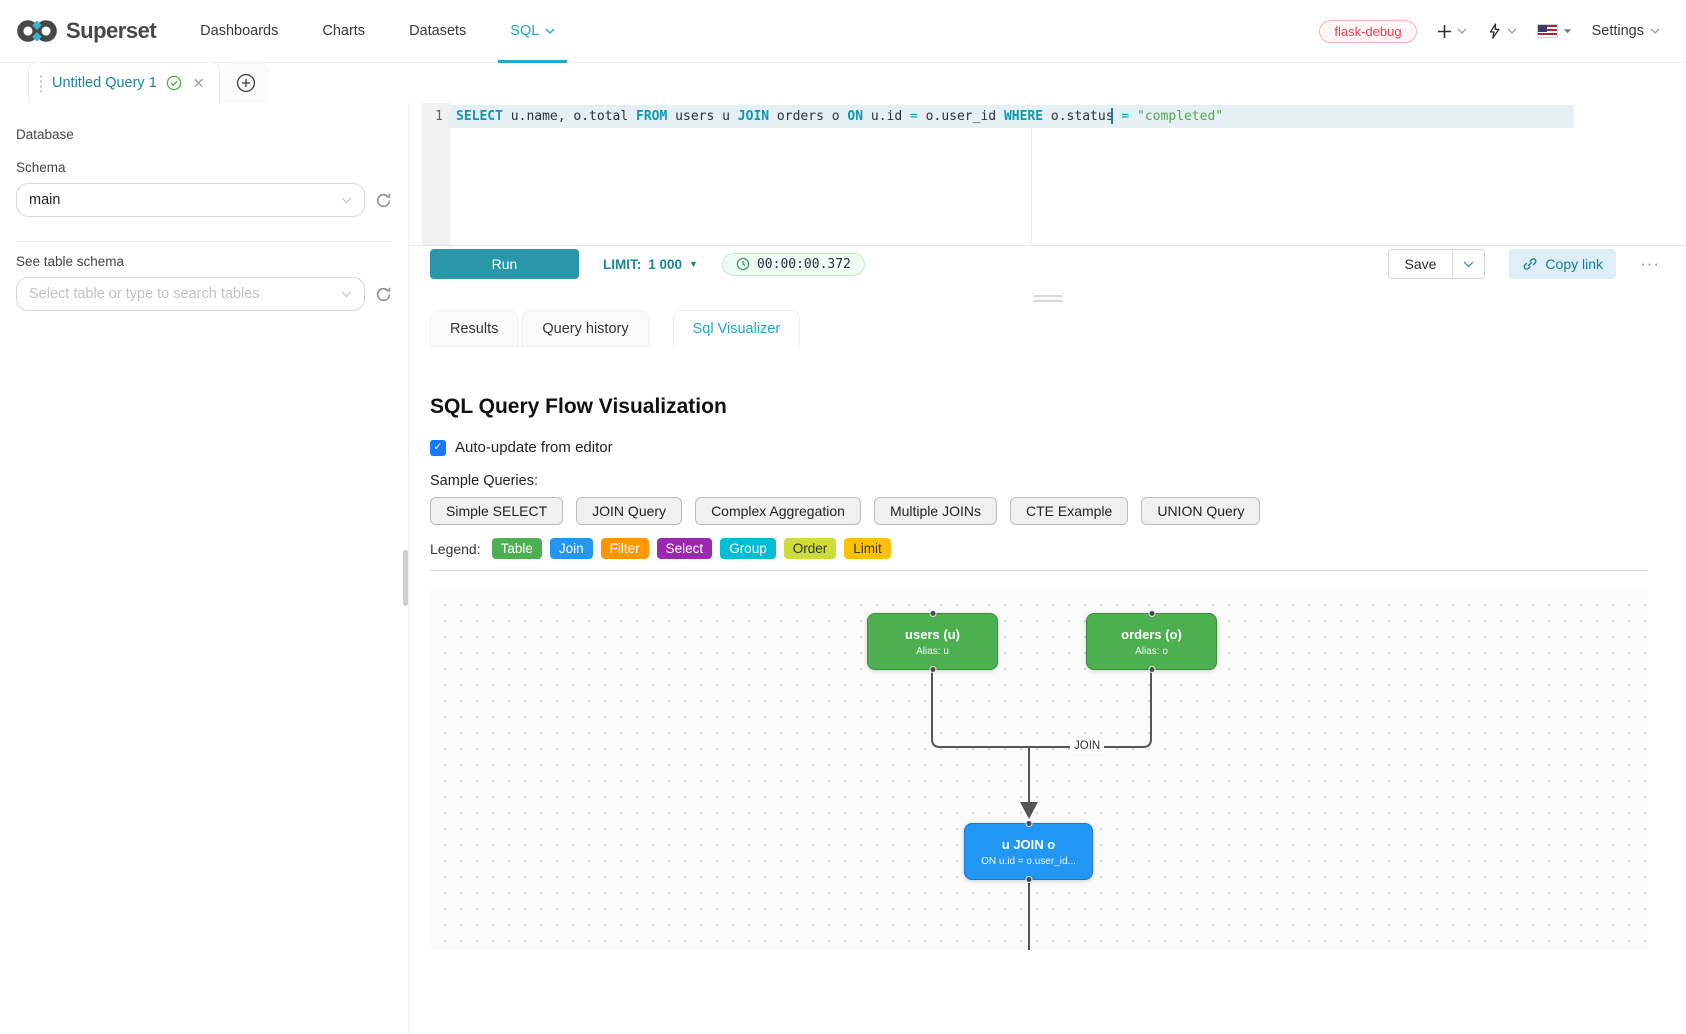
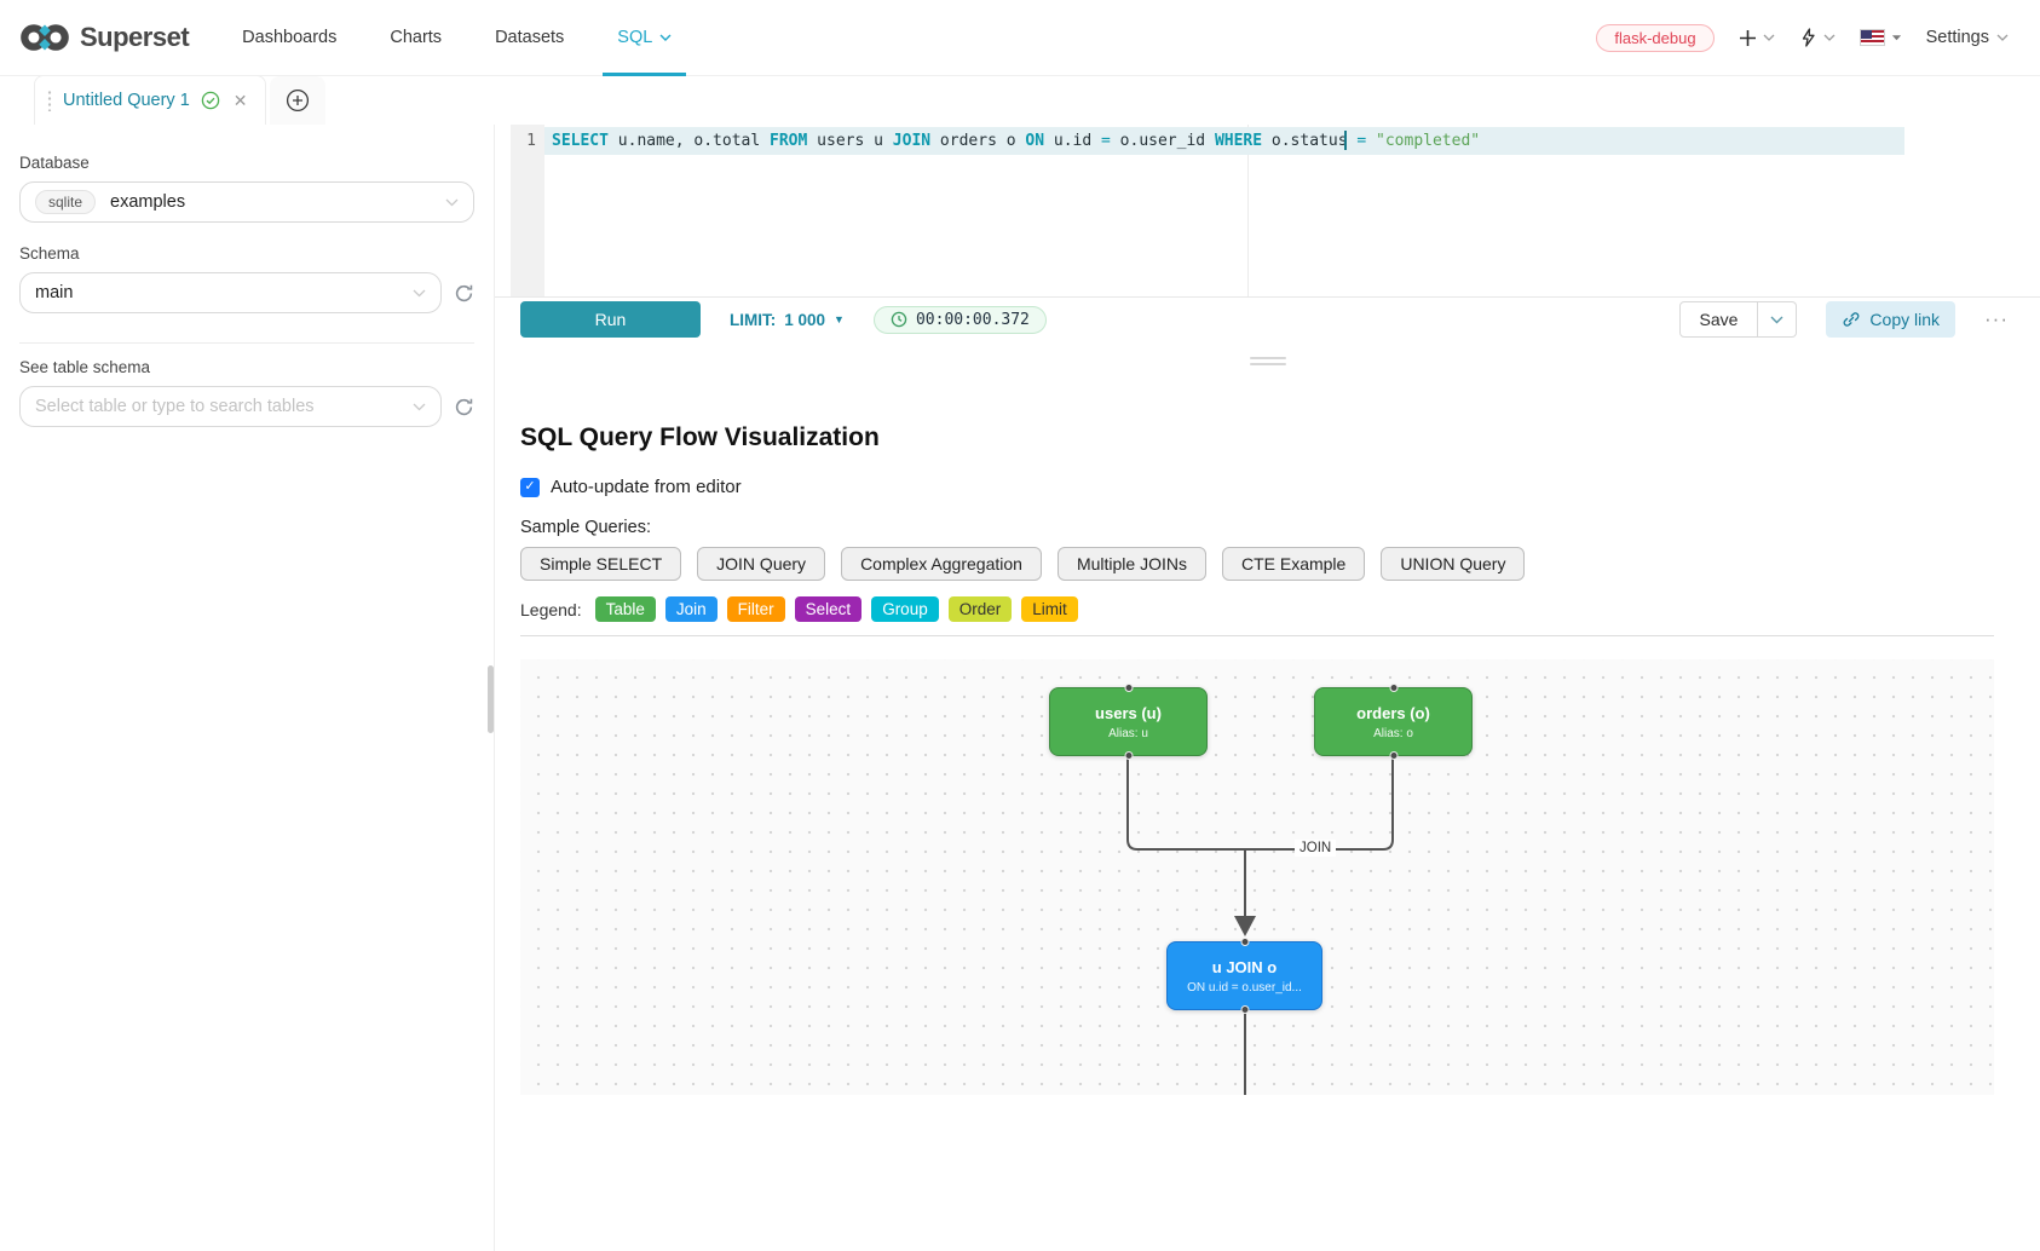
  Superset
  Dashboards
  Charts
  Datasets
  SQL
  flask-debug
  Settings
  Untitled Query 1
  ✕
  Database
+ sqlite
+ examples
  Schema
  main
  See table schema
  Select table or type to search tables
  1
  SELECT
  u.name, o.total
  FROM
  users u
  JOIN
  orders o
  ON
  u.id
  =
  o.user_id
  WHERE
  o.status
  =
  "completed"
  Run
  LIMIT:
  1 000
  ▼
  00:00:00.372
  Save
  Copy link
  ···
- Results
- Query history
- Sql Visualizer
  SQL Query Flow Visualization
  ✓
  Auto-update from editor
  Sample Queries:
  Simple SELECT
  JOIN Query
  Complex Aggregation
  Multiple JOINs
  CTE Example
  UNION Query
  Legend:
  Table
  Join
  Filter
  Select
  Group
  Order
  Limit
  users (u)
  Alias: u
  orders (o)
  Alias: o
  u JOIN o
  ON u.id = o.user_id...
  JOIN
